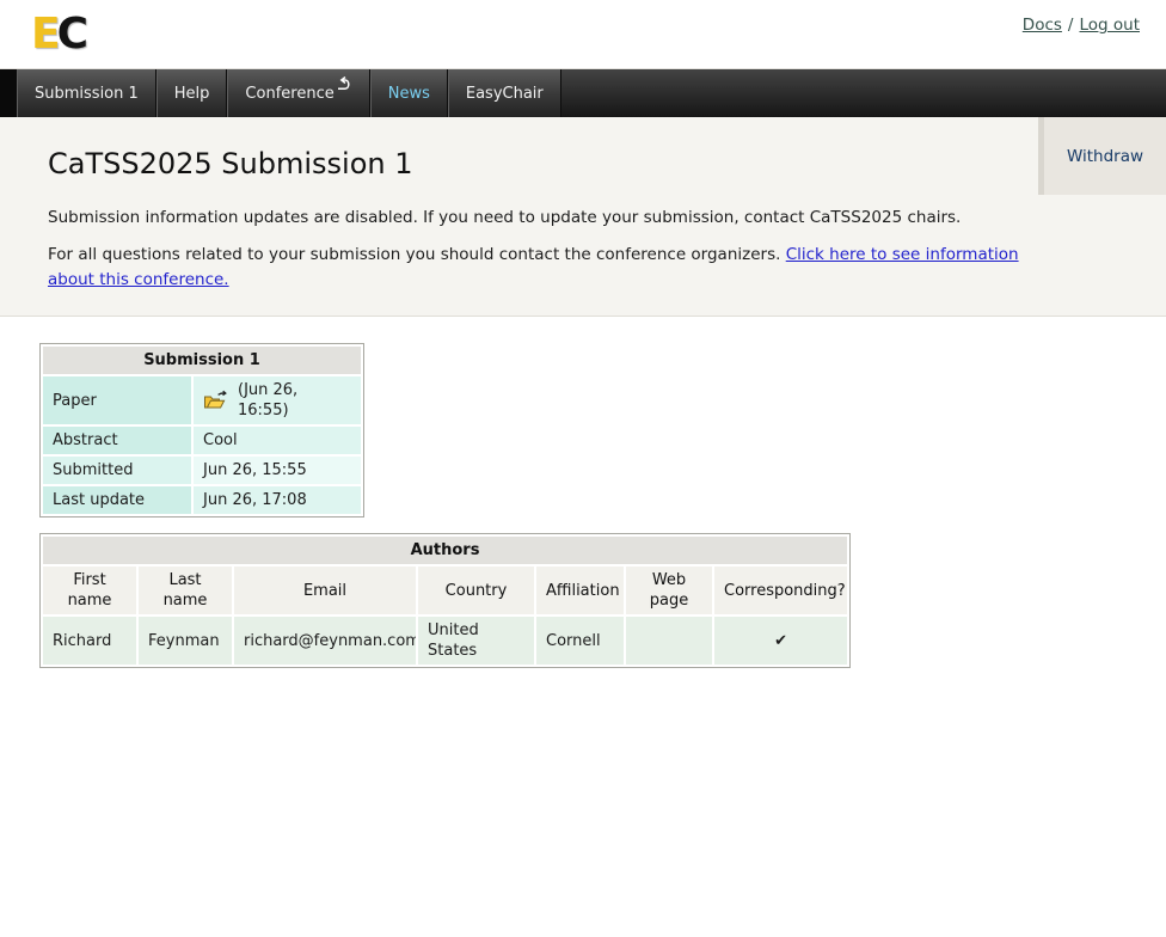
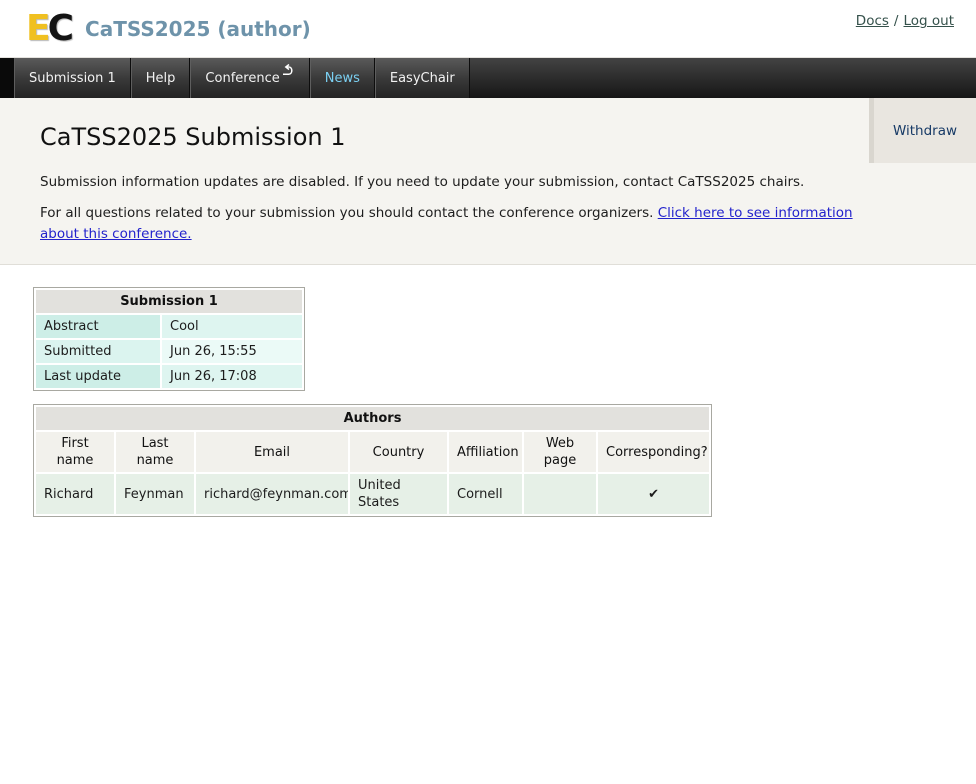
  E
  C
+ CaTSS2025 (author)
  Docs / Log out
  Submission 1
  Help
  Conference
  News
  EasyChair
  Withdraw
  CaTSS2025 Submission 1
  Submission information updates are disabled. If you need to update your submission, contact CaTSS2025 chairs.
  For all questions related to your submission you should contact the conference organizers. Click here to see information about this conference.
  Submission 1
- Paper	(Jun 26, 16:55)
  Abstract	Cool
  Submitted	Jun 26, 15:55
  Last update	Jun 26, 17:08
  Authors
  First name	Last name	Email	Country	Affiliation	Web page	Corresponding?
  Richard	Feynman	richard@feynman.com	United States	Cornell		✔
